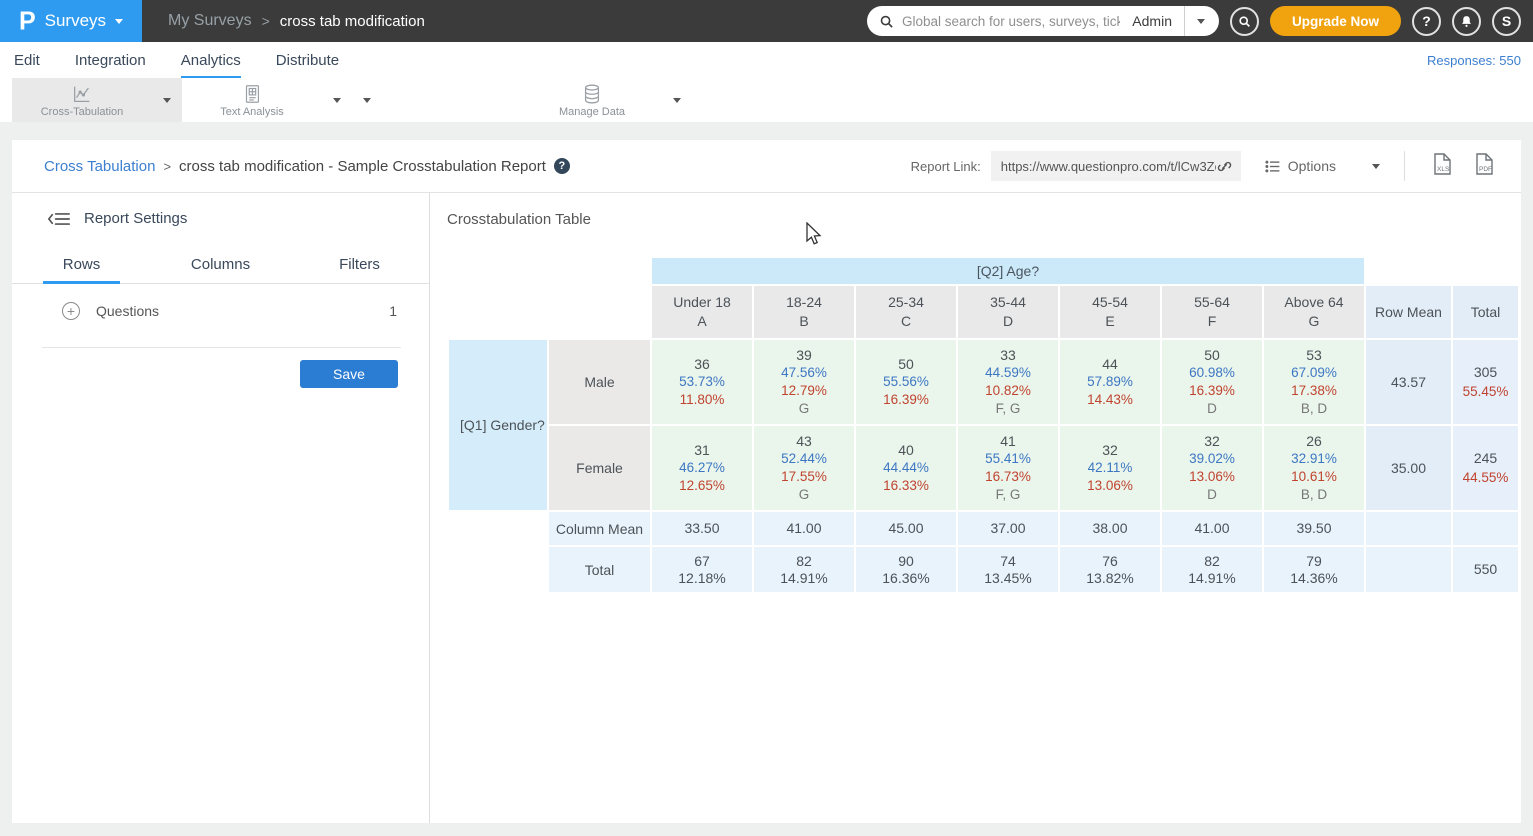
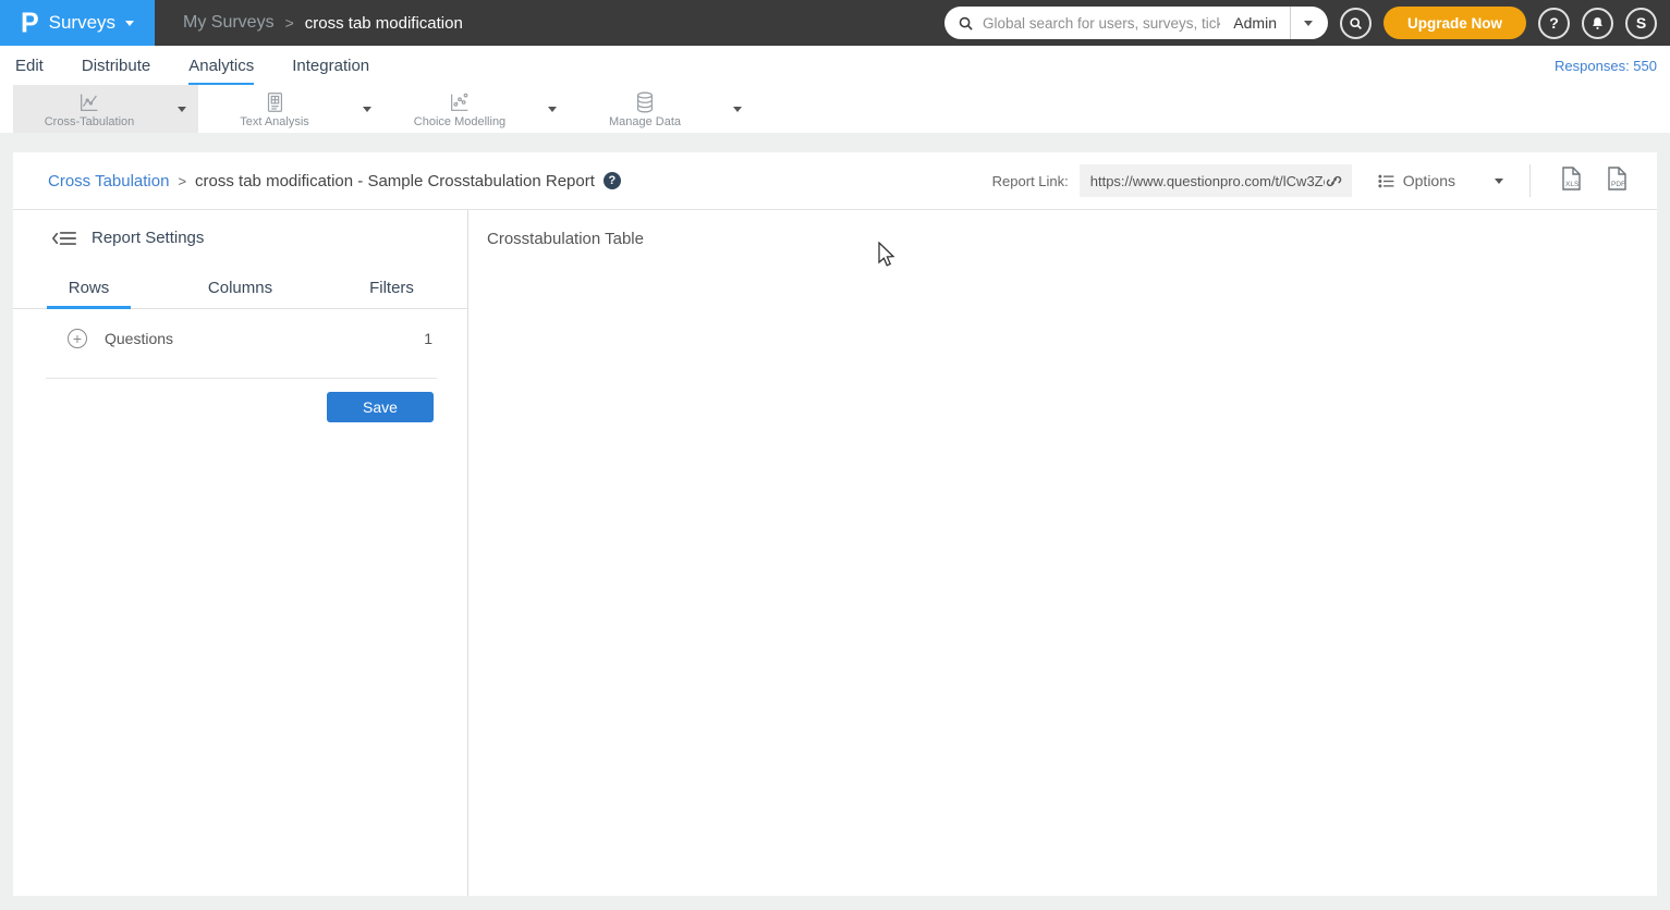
  P
  Surveys
  My Surveys
  >
  cross tab modification
  Global search for users, surveys, tick
  Admin
  Upgrade Now
  ?
  S
  Edit
- Integration
+ Distribute
  Analytics
- Distribute
+ Integration
  Responses: 550
  Cross-Tabulation
  Text Analysis
+ Choice Modelling
  Manage Data
  Cross Tabulation
  >
  cross tab modification - Sample Crosstabulation Report
  ?
  Report Link:
  https://www.questionpro.com/t/lCw3Z
  Options
  Report Settings
  Rows
  Columns
  Filters
  +
  Questions
  1
  Save
  Crosstabulation Table
- 	[Q2] Age?
- 	Under 18A	18-24B	25-34C	35-44D	45-54E	55-64F	Above 64G	Row Mean	Total
- [Q1] Gender?	Male	36 53.73% 11.80%	39 47.56% 12.79% G	50 55.56% 16.39%	33 44.59% 10.82% F, G	44 57.89% 14.43%	50 60.98% 16.39% D	53 67.09% 17.38% B, D	43.57	305 55.45%
- Female	31 46.27% 12.65%	43 52.44% 17.55% G	40 44.44% 16.33%	41 55.41% 16.73% F, G	32 42.11% 13.06%	32 39.02% 13.06% D	26 32.91% 10.61% B, D	35.00	245 44.55%
- 	Column Mean	33.50	41.00	45.00	37.00	38.00	41.00	39.50
- 	Total	67 12.18%	82 14.91%	90 16.36%	74 13.45%	76 13.82%	82 14.91%	79 14.36%		550
